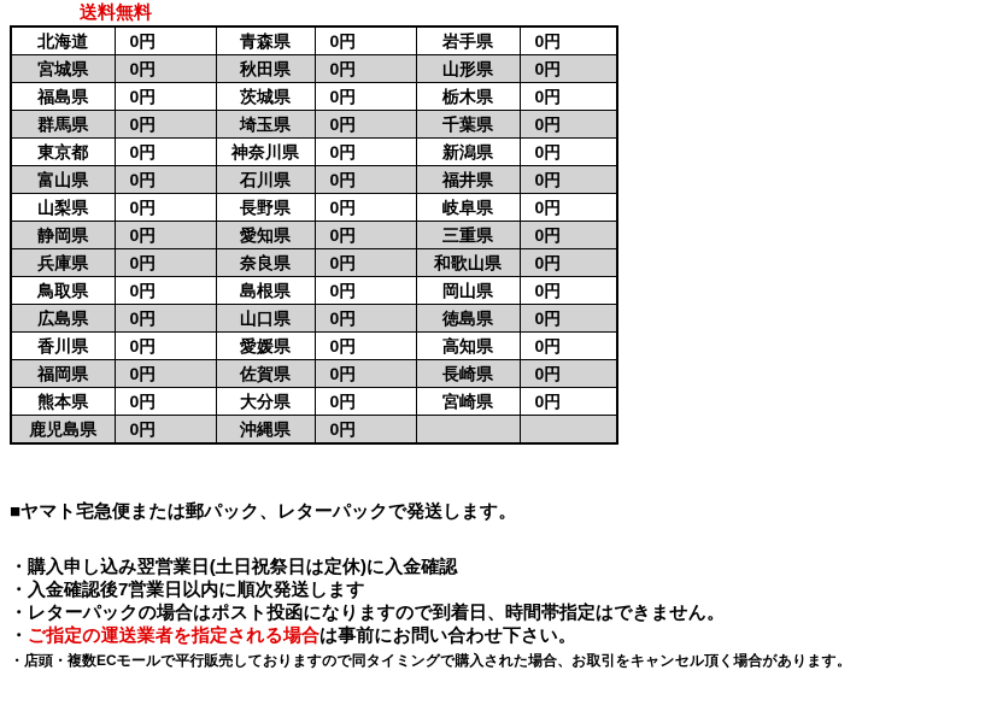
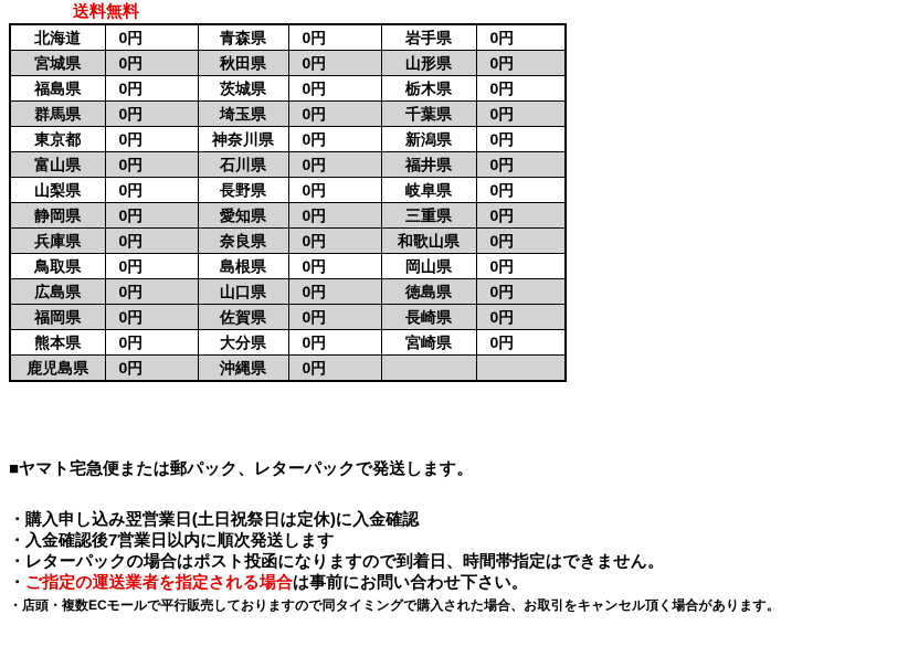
  送料無料
  北海道	0円	青森県	0円	岩手県	0円
  宮城県	0円	秋田県	0円	山形県	0円
  福島県	0円	茨城県	0円	栃木県	0円
  群馬県	0円	埼玉県	0円	千葉県	0円
  東京都	0円	神奈川県	0円	新潟県	0円
  富山県	0円	石川県	0円	福井県	0円
  山梨県	0円	長野県	0円	岐阜県	0円
  静岡県	0円	愛知県	0円	三重県	0円
  兵庫県	0円	奈良県	0円	和歌山県	0円
  鳥取県	0円	島根県	0円	岡山県	0円
  広島県	0円	山口県	0円	徳島県	0円
- 香川県	0円	愛媛県	0円	高知県	0円
  福岡県	0円	佐賀県	0円	長崎県	0円
  熊本県	0円	大分県	0円	宮崎県	0円
  鹿児島県	0円	沖縄県	0円
  ■ヤマト宅急便または郵パック、レターパックで発送します。
  ・購入申し込み翌営業日(土日祝祭日は定休)に入金確認
  ・入金確認後7営業日以内に順次発送します
  ・レターパックの場合はポスト投函になりますので到着日、時間帯指定はできません。
  ・ご指定の運送業者を指定される場合は事前にお問い合わせ下さい。
  ・店頭・複数ECモールで平行販売しておりますので同タイミングで購入された場合、お取引をキャンセル頂く場合があります。
